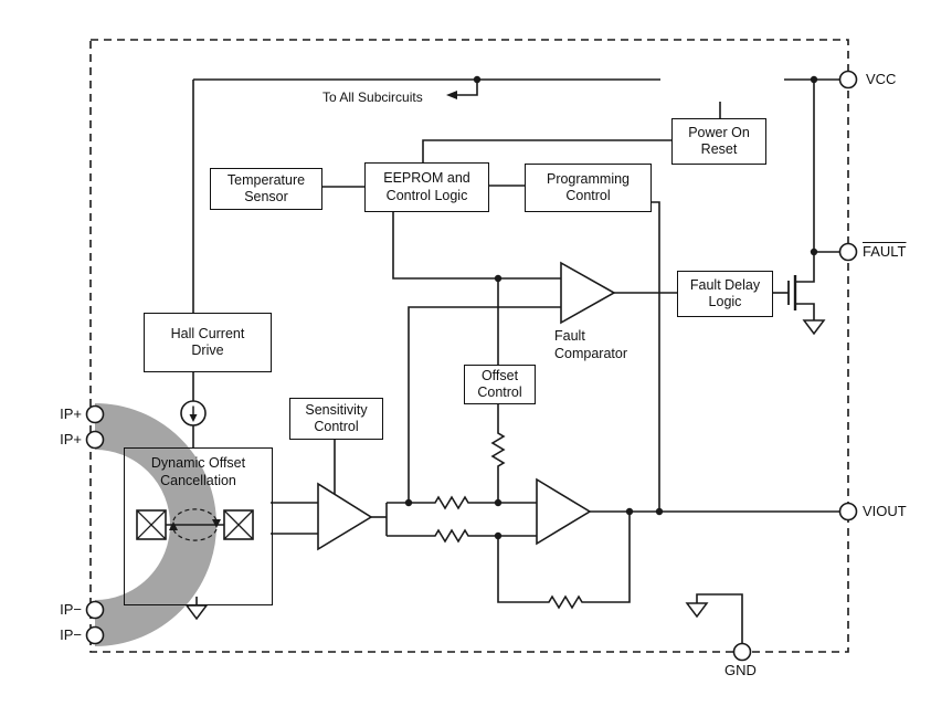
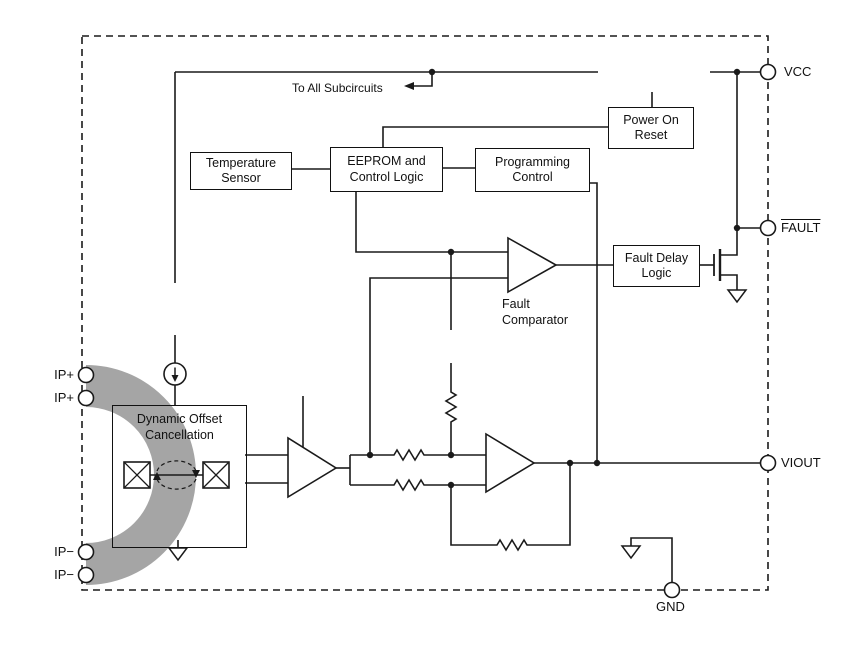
  Power On Reset
  Temperature Sensor
  EEPROM and Control Logic
  Programming Control
  Fault Delay Logic
- Hall Current Drive
- Sensitivity Control
- Offset Control
  Dynamic Offset Cancellation
  To All Subcircuits
  Fault Comparator
  VCC
  FAULT
  VIOUT
  GND
  IP+
  IP+
  IP−
  IP−
